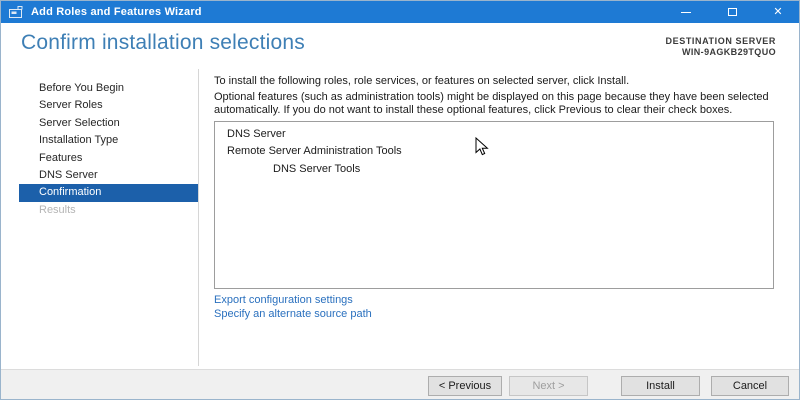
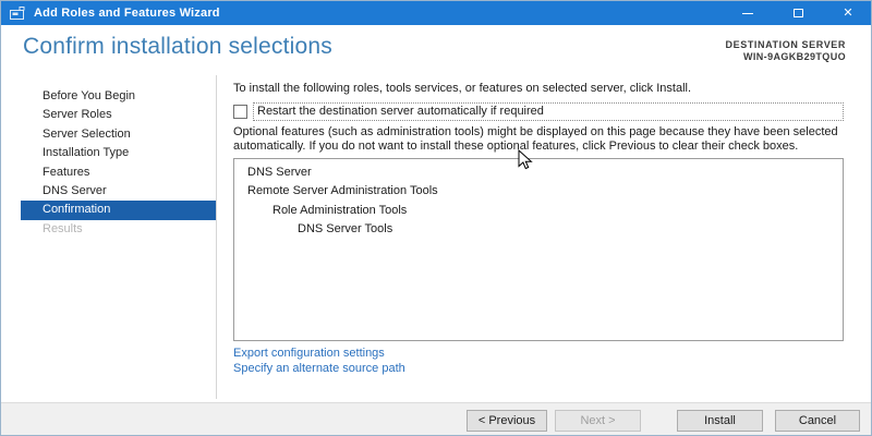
  Add Roles and Features Wizard
  ✕
  Confirm installation selections
  DESTINATION SERVER
  WIN-9AGKB29TQUO
  Before You Begin
  Server Roles
  Server Selection
  Installation Type
  Features
  DNS Server
  Confirmation
  Results
- To install the following roles, role services, or features on selected server, click Install.
+ To install the following roles, tools services, or features on selected server, click Install.
+ Restart the destination server automatically if required
  Optional features (such as administration tools) might be displayed on this page because they have been selected automatically. If you do not want to install these optional features, click Previous to clear their check boxes.
  DNS Server
  Remote Server Administration Tools
+ Role Administration Tools
  DNS Server Tools
  Export configuration settings
  Specify an alternate source path
  < Previous
  Next >
  Install
  Cancel
